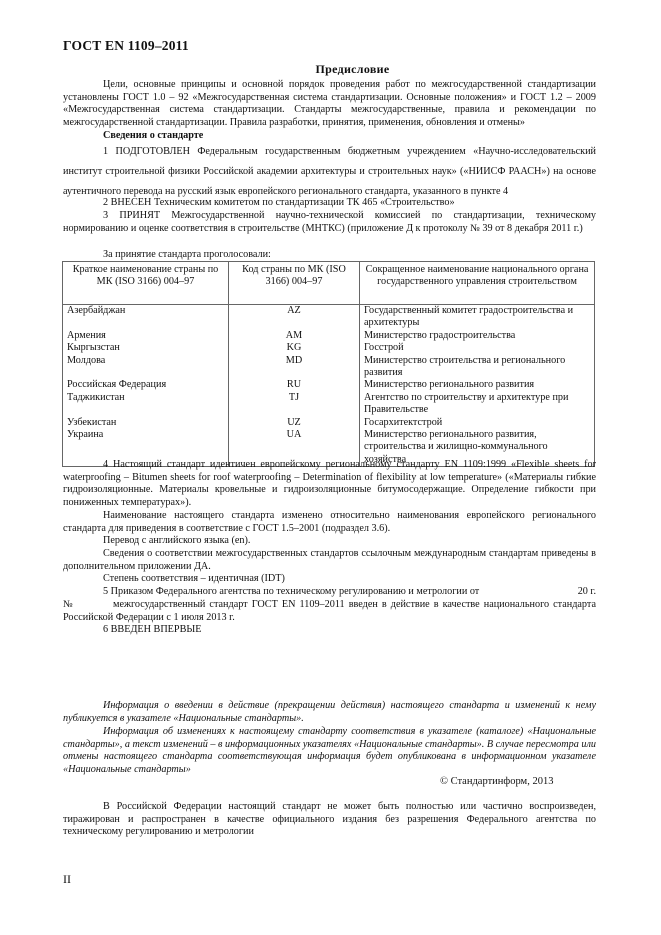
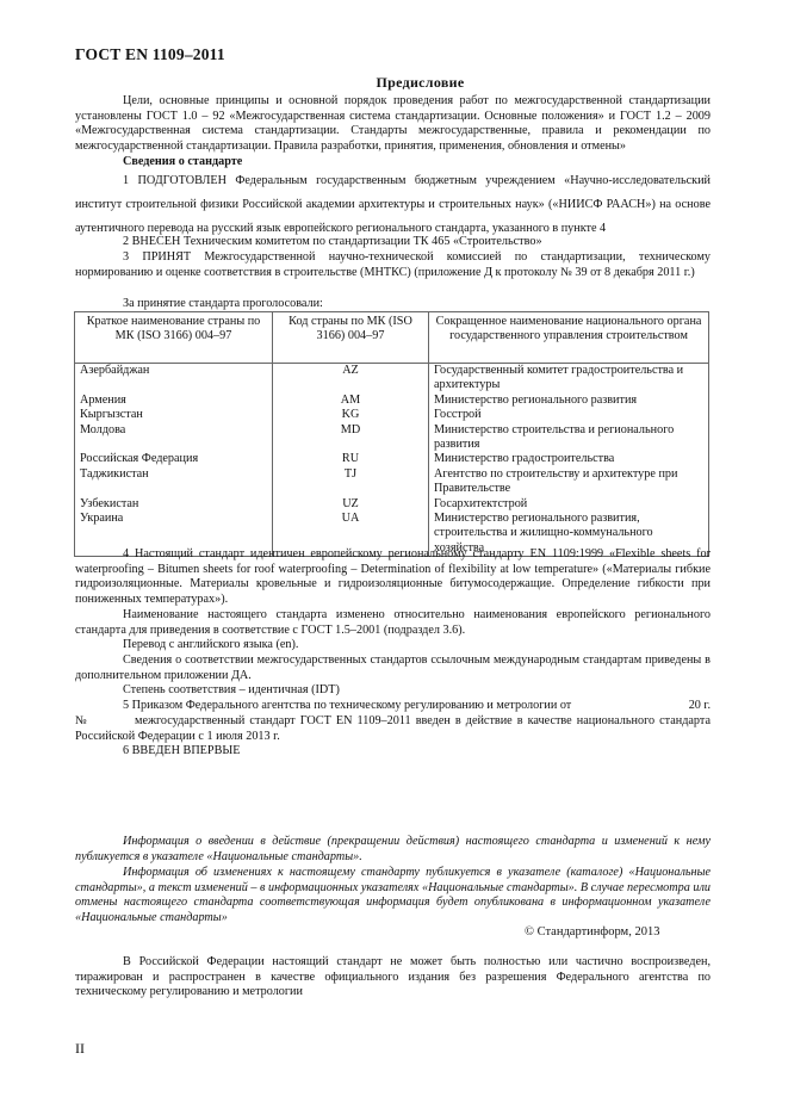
  ГОСТ EN 1109–2011
  Предисловие
  Цели, основные принципы и основной порядок проведения работ по межгосударственной стандартизации установлены ГОСТ 1.0 – 92 «Межгосударственная система стандартизации. Основные положения» и ГОСТ 1.2 – 2009 «Межгосударственная система стандартизации. Стандарты межгосударственные, правила и рекомендации по межгосударственной стандартизации. Правила разработки, принятия, применения, обновления и отмены»
  Сведения о стандарте
  1 ПОДГОТОВЛЕН Федеральным государственным бюджетным учреждением «Научно-исследовательский институт строительной физики Российской академии архитектуры и строительных наук» («НИИСФ РААСН») на основе аутентичного перевода на русский язык европейского регионального стандарта, указанного в пункте 4
  2 ВНЕСЕН Техническим комитетом по стандартизации ТК 465 «Строительство»
  3 ПРИНЯТ Межгосударственной научно-технической комиссией по стандартизации, техническому нормированию и оценке соответствия в строительстве (МНТКС) (приложение Д к протоколу № 39 от 8 декабря 2011 г.)
  За принятие стандарта проголосовали:
  Краткое наименование страны по МК (ISO 3166) 004–97	Код страны по МК (ISO 3166) 004–97	Сокращенное наименование национального органа государственного управления строительством
  Азербайджан	AZ	Государственный комитет градостроительства и архитектуры
- Армения	AM	Министерство градостроительства
+ Армения	AM	Министерство регионального развития
  Кыргызстан	KG	Госстрой
  Молдова	MD	Министерство строительства и регионального развития
- Российская Федерация	RU	Министерство регионального развития
+ Российская Федерация	RU	Министерство градостроительства
  Таджикистан	TJ	Агентство по строительству и архитектуре при Правительстве
  Узбекистан	UZ	Госархитектстрой
  Украина	UA	Министерство регионального развития, строительства и жилищно-коммунального хозяйства
  4 Настоящий стандарт идентичен европейскому региональному стандарту EN 1109:1999 «Flexible sheets for waterproofing – Bitumen sheets for roof waterproofing – Determination of flexibility at low temperature» («Материалы гибкие гидроизоляционные. Материалы кровельные и гидроизоляционные битумосодержащие. Определение гибкости при пониженных температурах»).
  Наименование настоящего стандарта изменено относительно наименования европейского регионального стандарта для приведения в соответствие с ГОСТ 1.5–2001 (подраздел 3.6).
  Перевод с английского языка (en).
  Сведения о соответствии межгосударственных стандартов ссылочным международным стандартам приведены в дополнительном приложении ДА.
  Степень соответствия – идентичная (IDT)
  5 Приказом Федерального агентства по техническому регулированию и метрологии от
  20 г.
  № межгосударственный стандарт ГОСТ EN 1109–2011 введен в действие в качестве национального стандарта Российской Федерации с 1 июля 2013 г.
  6 ВВЕДЕН ВПЕРВЫЕ
  Информация о введении в действие (прекращении действия) настоящего стандарта и изменений к нему публикуется в указателе «Национальные стандарты».
- Информация об изменениях к настоящему стандарту соответствия в указателе (каталоге) «Национальные стандарты», а текст изменений – в информационных указателях «Национальные стандарты». В случае пересмотра или отмены настоящего стандарта соответствующая информация будет опубликована в информационном указателе «Национальные стандарты»
+ Информация об изменениях к настоящему стандарту публикуется в указателе (каталоге) «Национальные стандарты», а текст изменений – в информационных указателях «Национальные стандарты». В случае пересмотра или отмены настоящего стандарта соответствующая информация будет опубликована в информационном указателе «Национальные стандарты»
  © Стандартинформ, 2013
  В Российской Федерации настоящий стандарт не может быть полностью или частично воспроизведен, тиражирован и распространен в качестве официального издания без разрешения Федерального агентства по техническому регулированию и метрологии
  II
